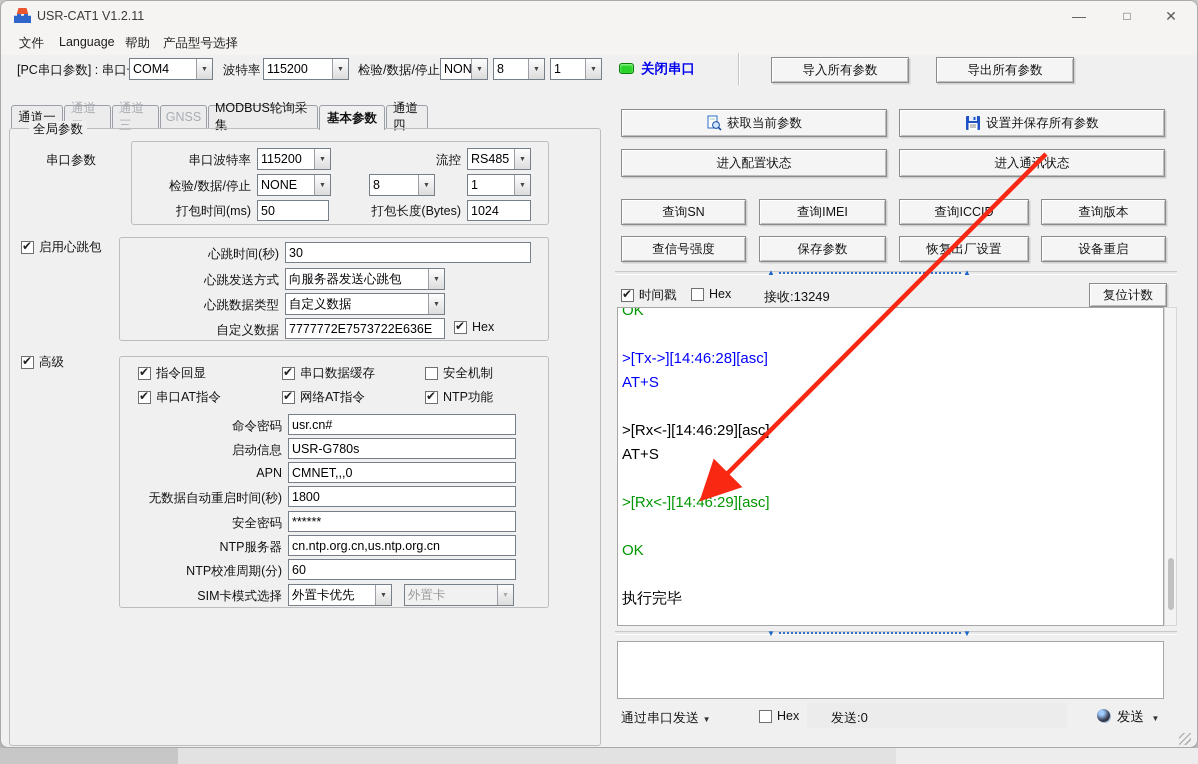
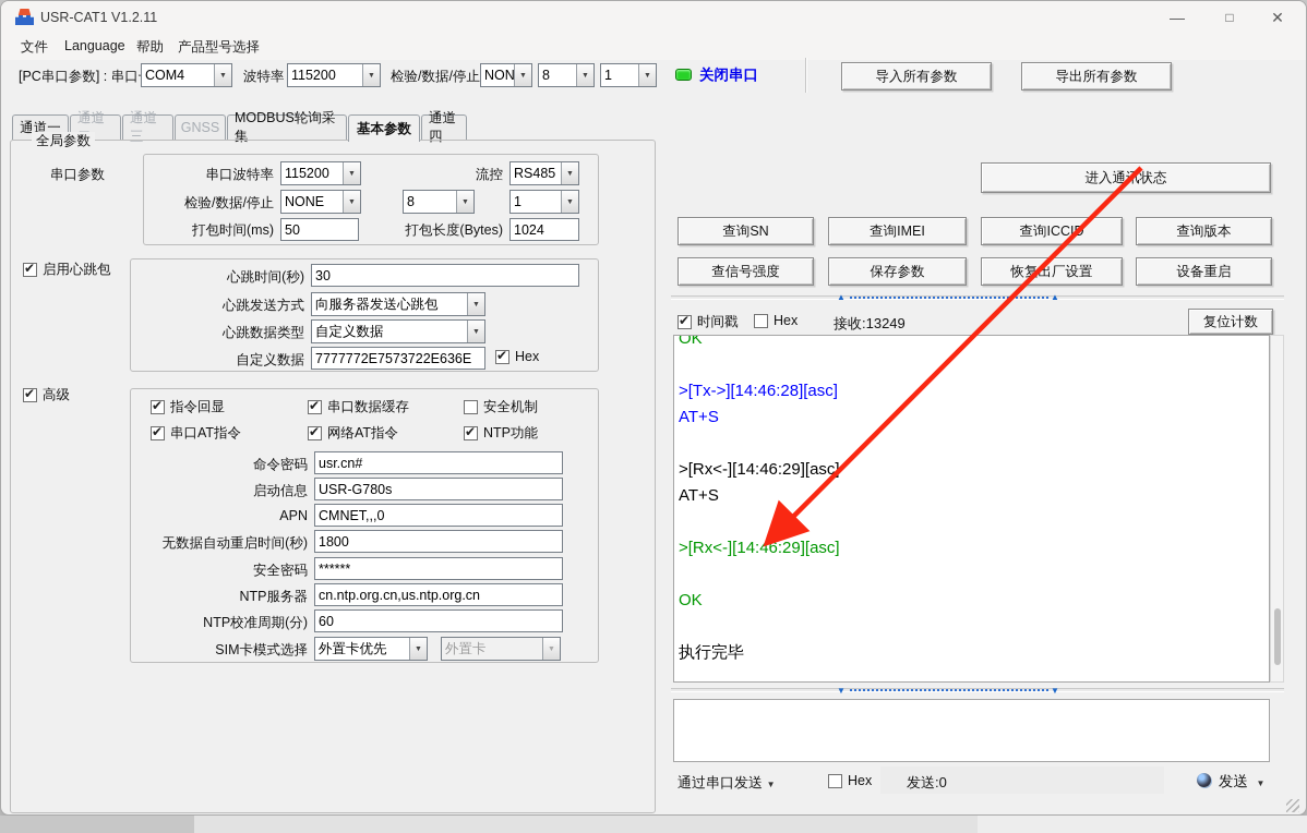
  USR-CAT1 V1.2.11
  —
  □
  ✕
  文件
  Language
  帮助
  产品型号选择
  [PC串口参数] : 串口
  COM4
  波特率
  115200
  检验/数据/停止
  NON
  8
  1
  关闭串口
  导入所有参数
  导出所有参数
  通道一
  通道三
  GNSS
  MODBUS轮询采集
  基本参数
  通道四
  全局参数
  串口参数
  串口波特率
  115200
  流控
  RS485
  检验/数据/停止
  NONE
  8
  1
  打包时间(ms)
  50
  打包长度(Bytes)
  1024
  启用心跳包
  心跳时间(秒)
  30
  心跳发送方式
  向服务器发送心跳包
  心跳数据类型
  自定义数据
  自定义数据
  7777772E7573722E636E
  Hex
  高级
  指令回显
  串口数据缓存
  安全机制
  串口AT指令
  网络AT指令
  NTP功能
  命令密码
  usr.cn#
  启动信息
  USR-G780s
  APN
  CMNET,,,0
  无数据自动重启时间(秒)
  1800
  安全密码
  ******
  NTP服务器
  cn.ntp.org.cn,us.ntp.org.cn
  NTP校准周期(分)
  60
  SIM卡模式选择
  外置卡优先
  外置卡
- 获取当前参数
- 设置并保存所有参数
- 进入配置状态
  进入通状态
  查询SN
  查询IMEI
  查询ICCI
  查询版本
  查信号强度
  保存参数
  恢复出厂设置
  设备重启
  ▲
  ▲
  时间戳
  Hex
  接收:13249
  复位计数
  OK
  >[Tx->][14:46:28][asc]
  AT+S
  >[Rx<-][14:46:29][asc
  AT+S
  >[Rx<-][14:46:29][asc]
  OK
  执行完毕
  ▼
  ▼
  通过串口发送 ▼
  Hex
  发送:0
  发送 ▼
